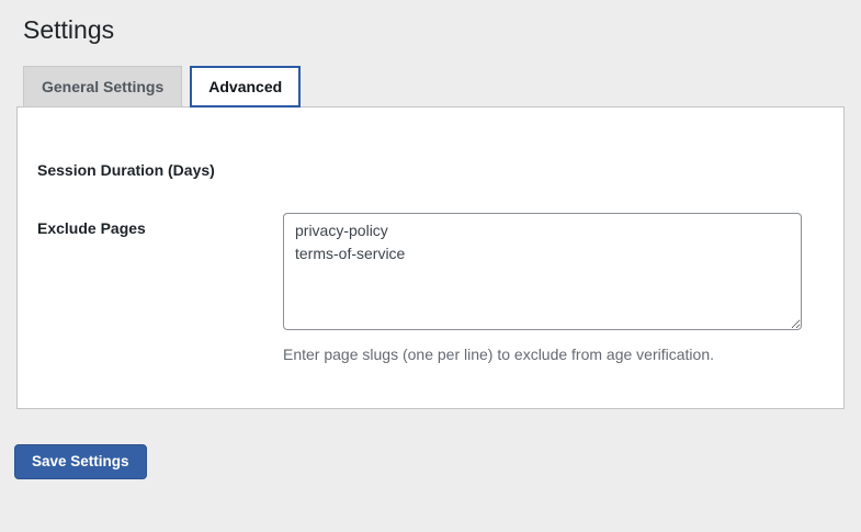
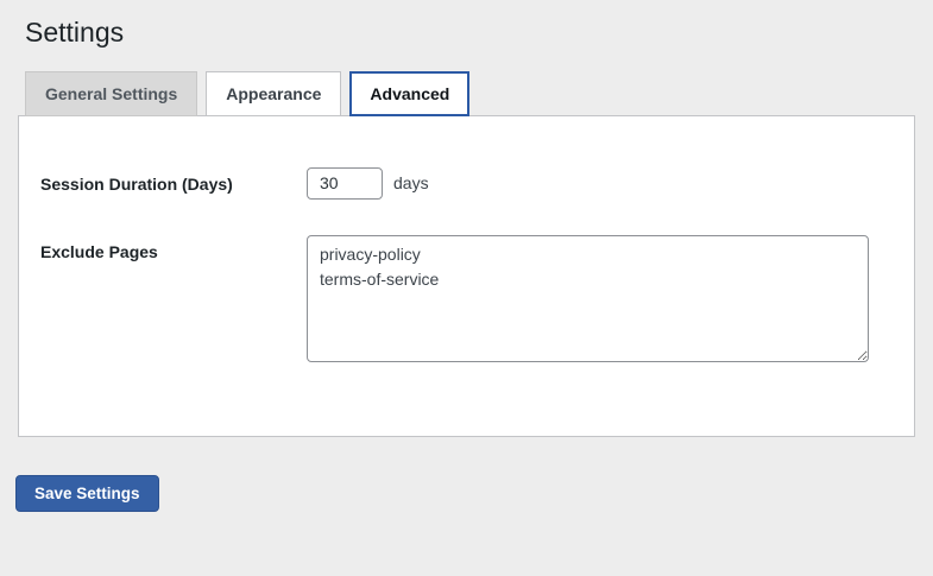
  Settings
  General Settings
+ Appearance
  Advanced
  Session Duration (Days)
+ 30
+ days
  Exclude Pages
  privacy-policy
  terms-of-service
- Enter page slugs (one per line) to exclude from age verification.
  Save Settings
